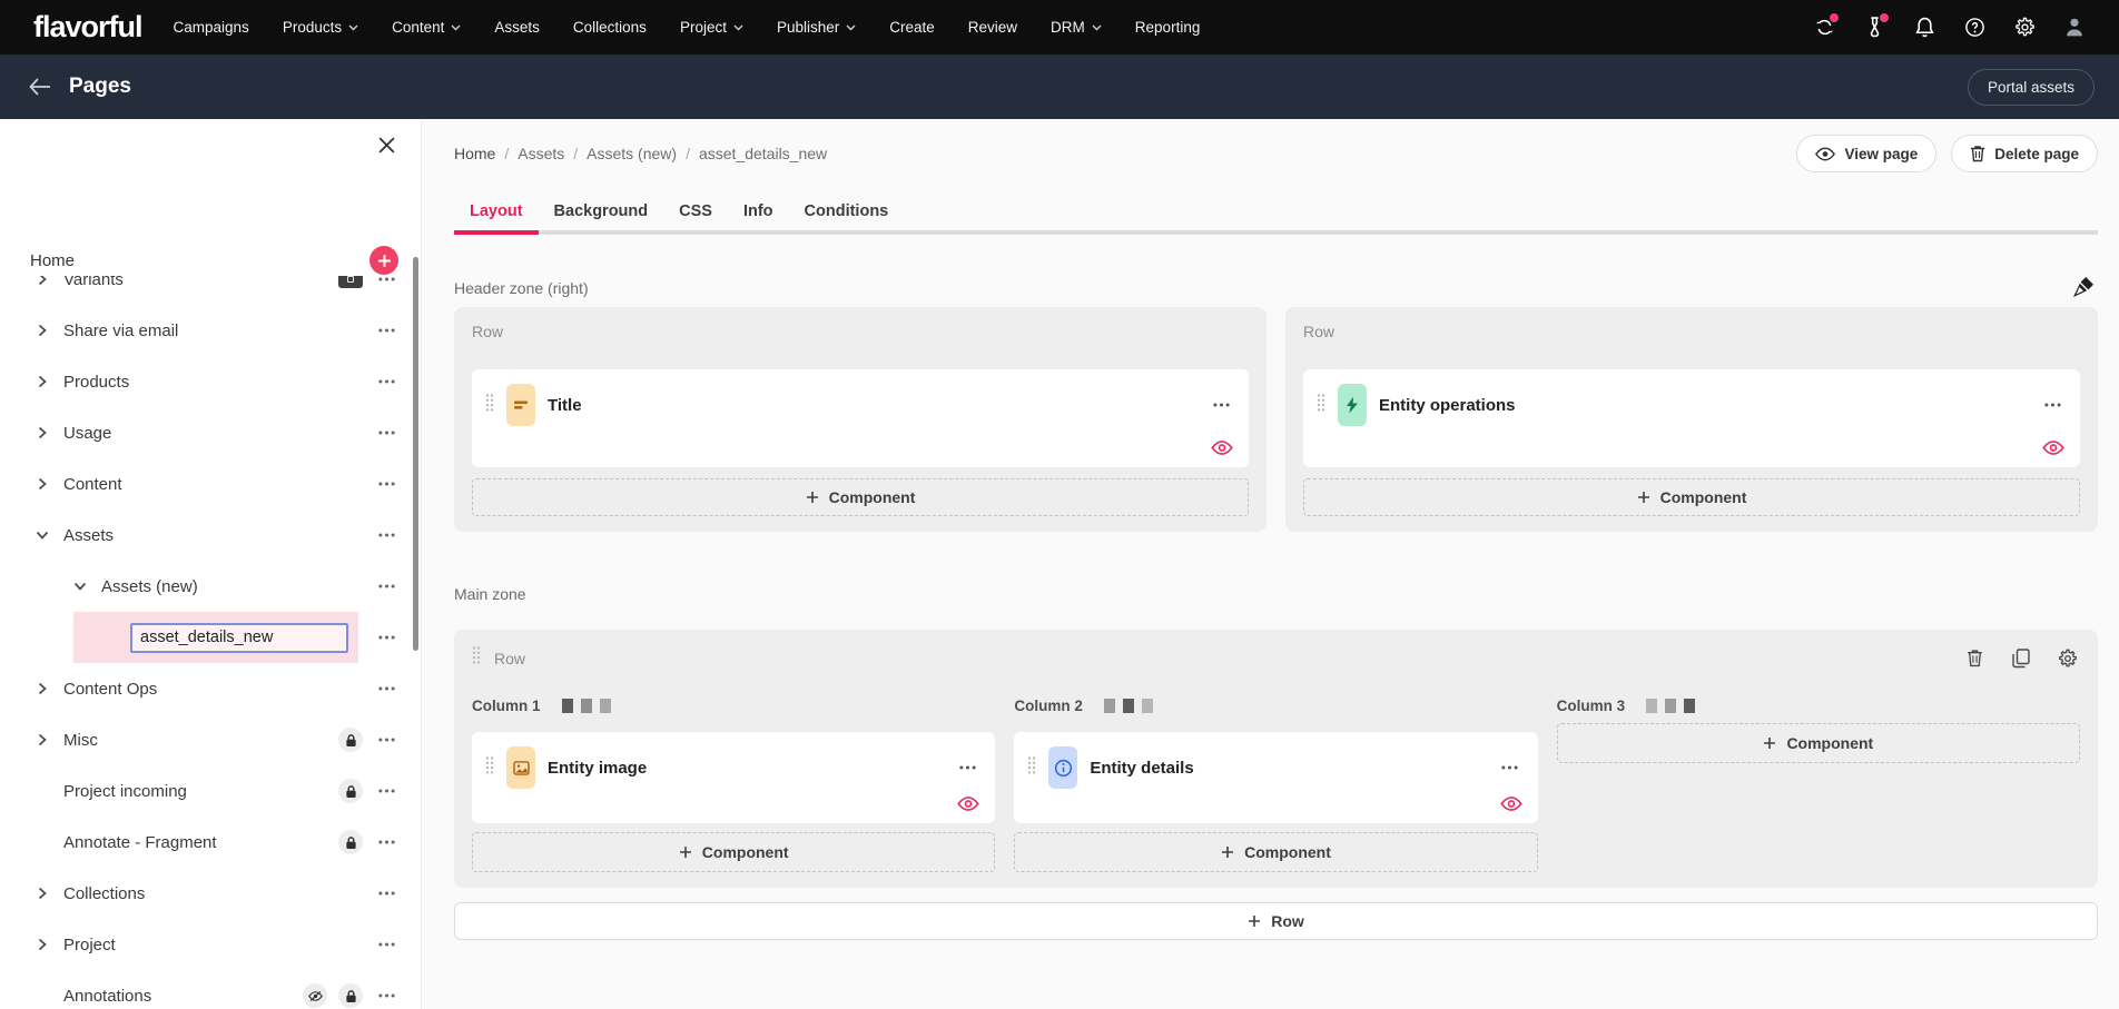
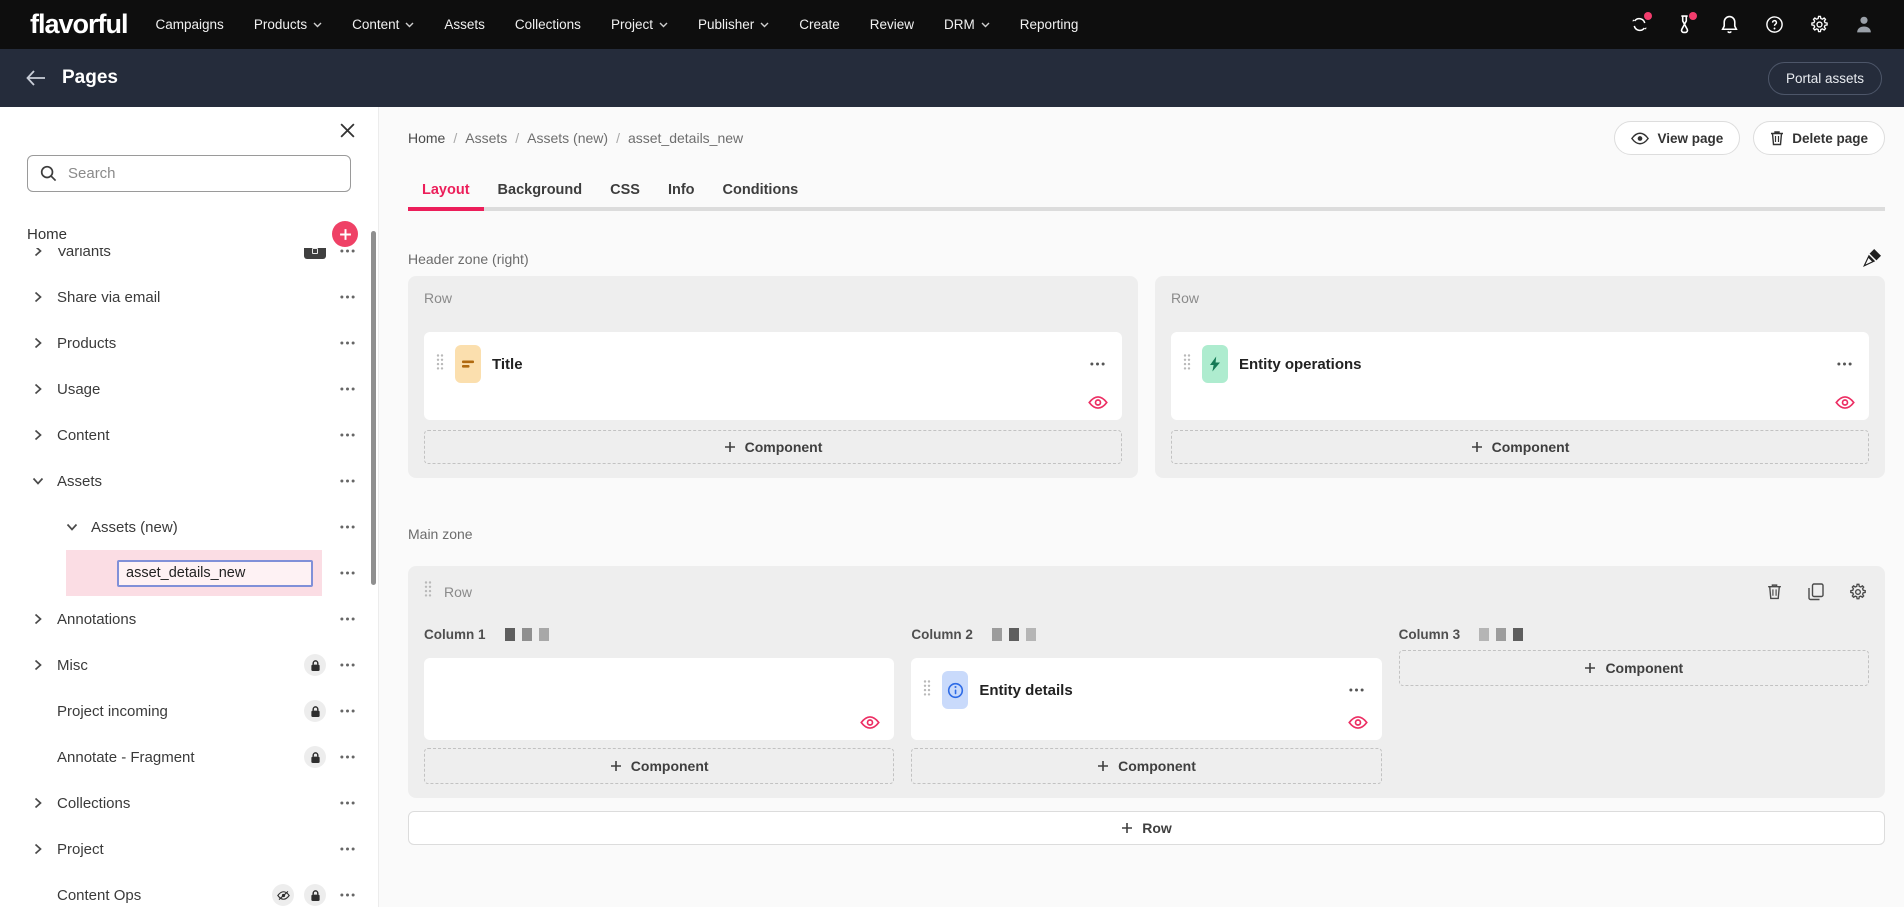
  flavorful
  Campaigns
  Products
  Content
  Assets
  Collections
  Project
  Publisher
  Create
  Review
  DRM
  Reporting
  Pages
  Portal assets
+ Search
  Home
  Variants
  Share via email
  Products
  Usage
  Content
  Assets
  Assets (new)
  asset_details_new
- Content Ops
+ Annotations
  Misc
  Project incoming
  Annotate - Fragment
  Collections
  Project
- Annotations
+ Content Ops
  Home
  /
  Assets
  /
  Assets (new)
  /
  asset_details_new
  View page
  Delete page
  Layout
  Background
  CSS
  Info
  Conditions
  Header zone (right)
  Row
  Title
  Component
  Row
  Entity operations
  Component
  Main zone
  Row
  Column 1
- Entity image
  Component
  Column 2
  Entity details
  Component
  Column 3
  Component
  Row
